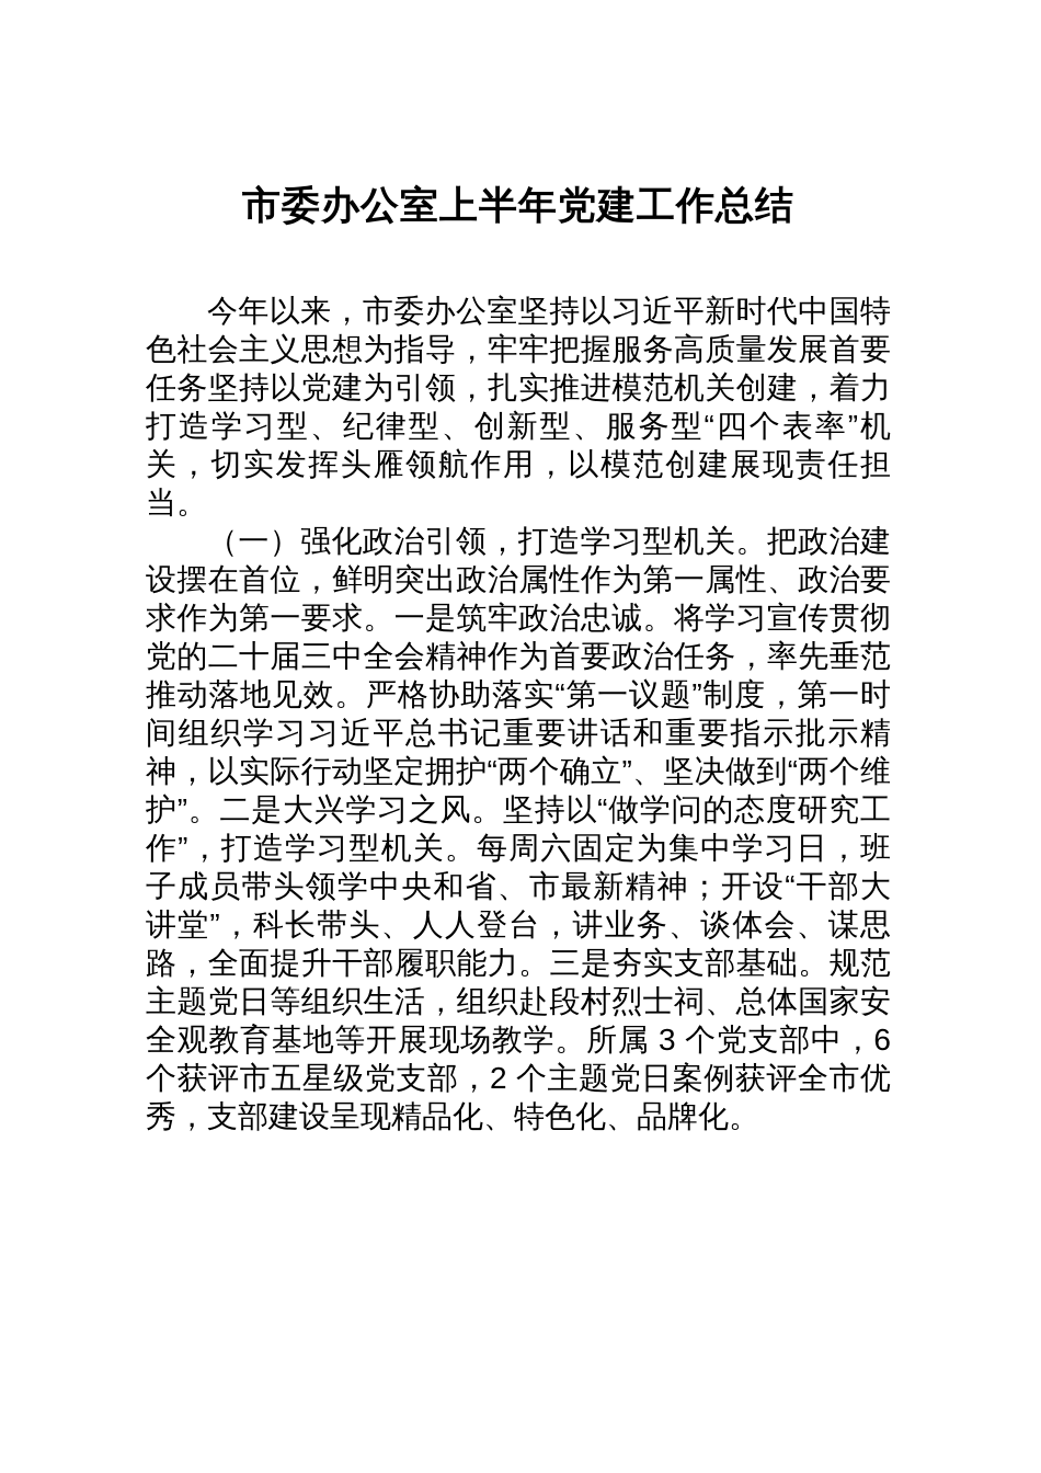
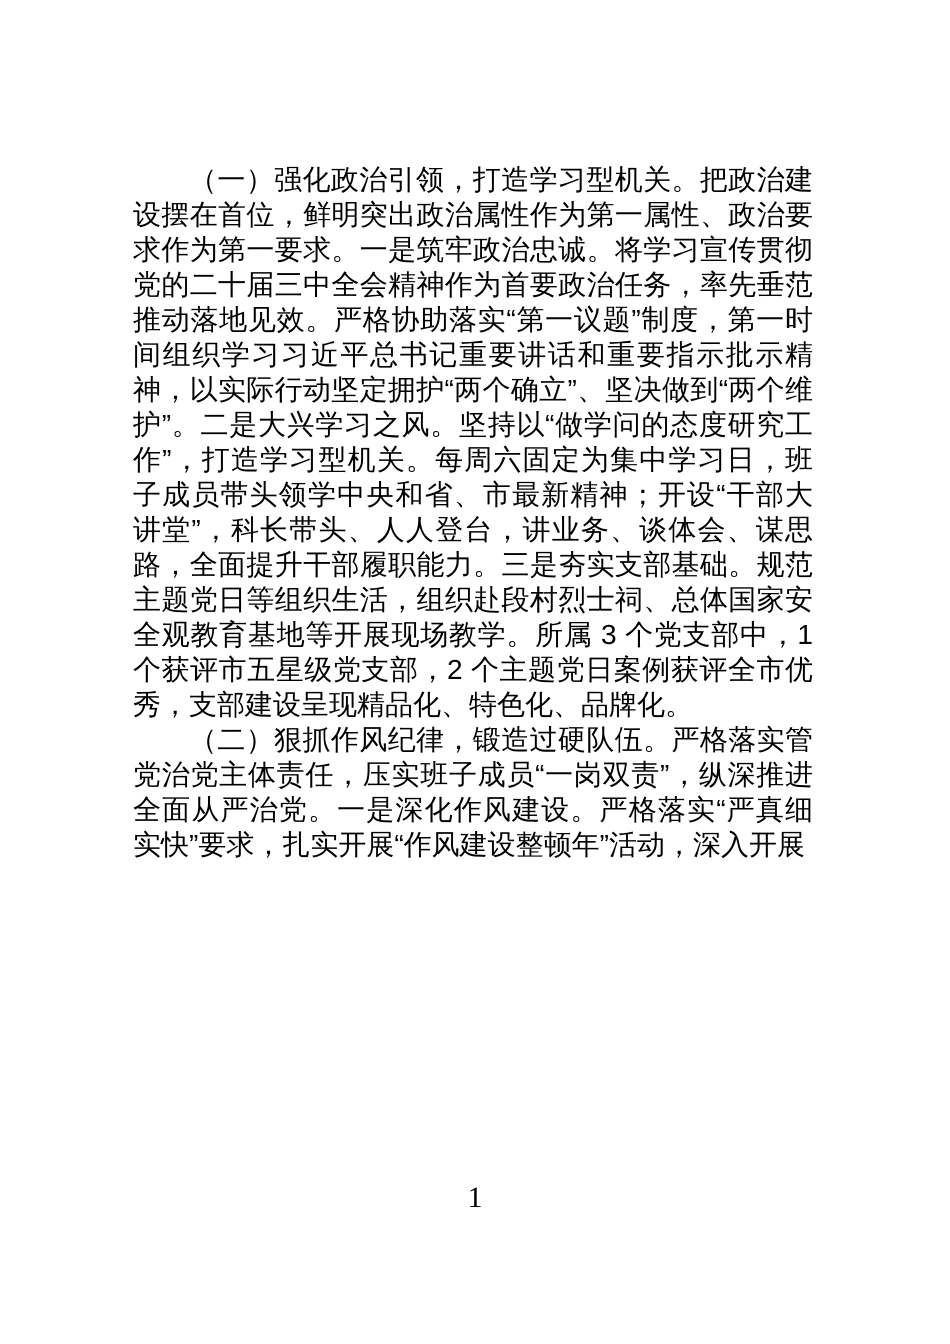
- 市委办公室上半年党建工作总结
- 今年以来，市委办公室坚持以习近平新时代中国特色社会主义思想为指导，牢牢把握服务高质量发展首要任务坚持以党建为引领，扎实推进模范机关创建，着力打造学习型、纪律型、创新型、服务型“四个表率”机关，切实发挥头雁领航作用，以模范创建展现责任担当。
- （一）强化政治引领，打造学习型机关。把政治建设摆在首位，鲜明突出政治属性作为第一属性、政治要求作为第一要求。一是筑牢政治忠诚。将学习宣传贯彻党的二十届三中全会精神作为首要政治任务，率先垂范推动落地见效。严格协助落实“第一议题”制度，第一时间组织学习习近平总书记重要讲话和重要指示批示精神，以实际行动坚定拥护“两个确立”、坚决做到“两个维护”。二是大兴学习之风。坚持以“做学问的态度研究工作”，打造学习型机关。每周六固定为集中学习日，班子成员带头领学中央和省、市最新精神；开设“干部大讲堂”，科长带头、人人登台，讲业务、谈体会、谋思路，全面提升干部履职能力。三是夯实支部基础。规范主题党日等组织生活，组织赴段村烈士祠、总体国家安全观教育基地等开展现场教学。所属 3 个党支部中，6 个获评市五星级党支部，2 个主题党日案例获评全市优秀，支部建设呈现精品化、特色化、品牌化。
+ （一）强化政治引领，打造学习型机关。把政治建设摆在首位，鲜明突出政治属性作为第一属性、政治要求作为第一要求。一是筑牢政治忠诚。将学习宣传贯彻党的二十届三中全会精神作为首要政治任务，率先垂范推动落地见效。严格协助落实“第一议题”制度，第一时间组织学习习近平总书记重要讲话和重要指示批示精神，以实际行动坚定拥护“两个确立”、坚决做到“两个维护”。二是大兴学习之风。坚持以“做学问的态度研究工作”，打造学习型机关。每周六固定为集中学习日，班子成员带头领学中央和省、市最新精神；开设“干部大讲堂”，科长带头、人人登台，讲业务、谈体会、谋思路，全面提升干部履职能力。三是夯实支部基础。规范主题党日等组织生活，组织赴段村烈士祠、总体国家安全观教育基地等开展现场教学。所属 3 个党支部中，1 个获评市五星级党支部，2 个主题党日案例获评全市优秀，支部建设呈现精品化、特色化、品牌化。
+ （二）狠抓作风纪律，锻造过硬队伍。严格落实管党治党主体责任，压实班子成员“一岗双责”，纵深推进全面从严治党。一是深化作风建设。严格落实“严真细实快”要求，扎实开展“作风建设整顿年”活动，深入开展
+ 1
